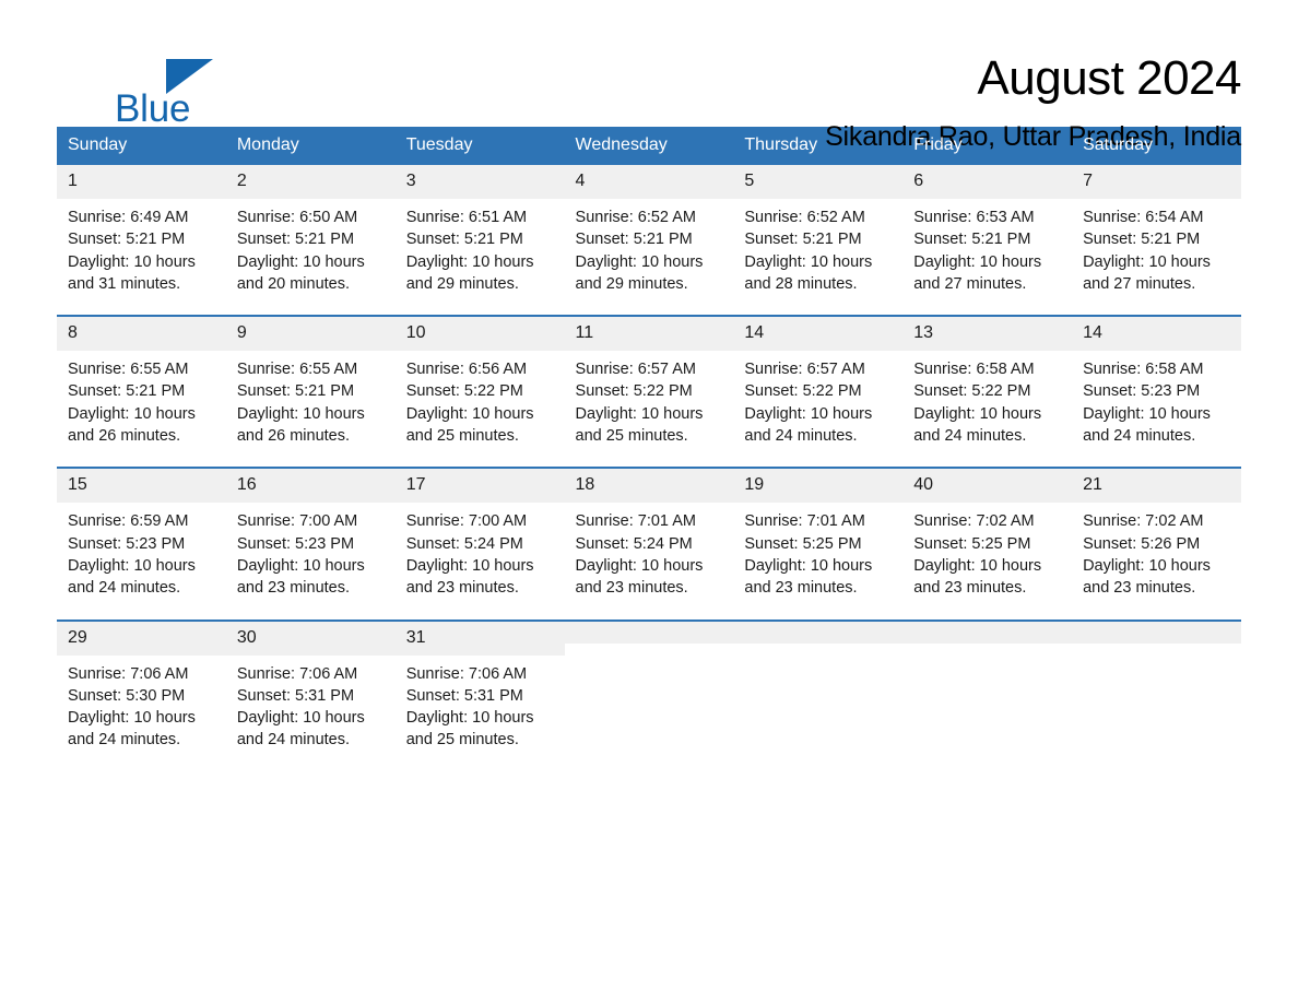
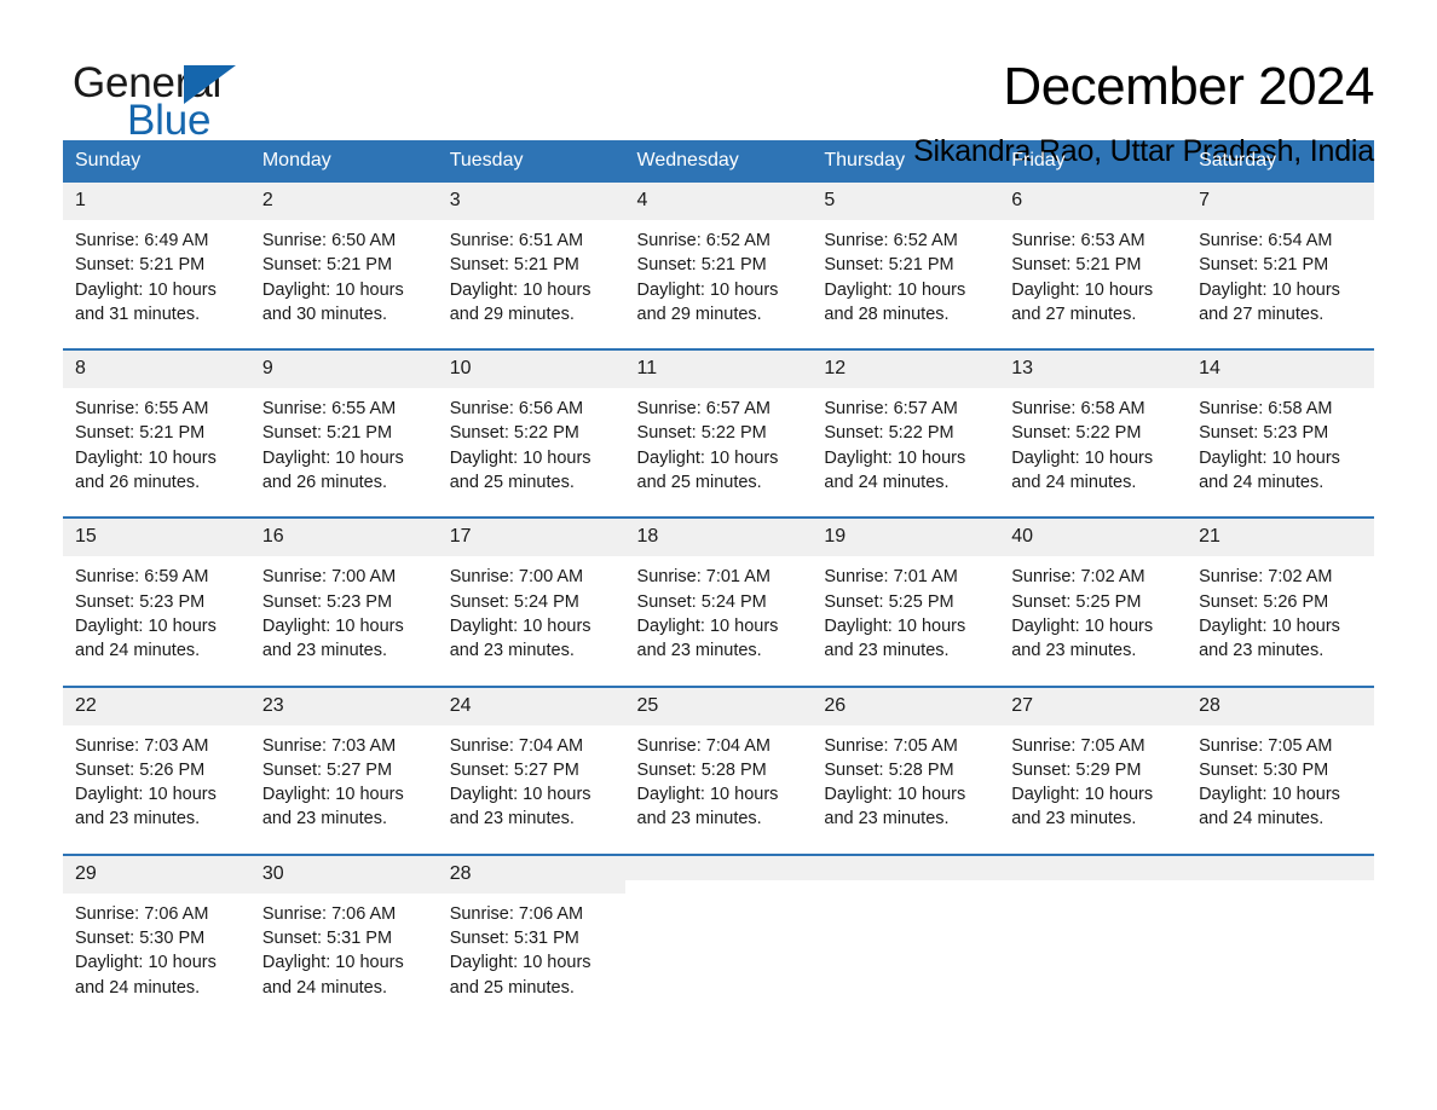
+ General
  Blue
- August 2024
+ December 2024
  Sikandrao, Uttar Ph, India
  Sunday	Monday	Tuesday	Wednesday	Thursday	Friday	Saturday
- 1 Sunrise: 6:49 AM Sunset: 5:21 PM Daylight: 10 hours and 31 minutes.	2 Sunrise: 6:50 AM Sunset: 5:21 PM Daylight: 10 hours and 20 minutes.	3 Sunrise: 6:51 AM Sunset: 5:21 PM Daylight: 10 hours and 29 minutes.	4 Sunrise: 6:52 AM Sunset: 5:21 PM Daylight: 10 hours and 29 minutes.	5 Sunrise: 6:52 AM Sunset: 5:21 PM Daylight: 10 hours and 28 minutes.	6 Sunrise: 6:53 AM Sunset: 5:21 PM Daylight: 10 hours and 27 minutes.	7 Sunrise: 6:54 AM Sunset: 5:21 PM Daylight: 10 hours and 27 minutes.
+ 1 Sunrise: 6:49 AM Sunset: 5:21 PM Daylight: 10 hours and 31 minutes.	2 Sunrise: 6:50 AM Sunset: 5:21 PM Daylight: 10 hours and 30 minutes.	3 Sunrise: 6:51 AM Sunset: 5:21 PM Daylight: 10 hours and 29 minutes.	4 Sunrise: 6:52 AM Sunset: 5:21 PM Daylight: 10 hours and 29 minutes.	5 Sunrise: 6:52 AM Sunset: 5:21 PM Daylight: 10 hours and 28 minutes.	6 Sunrise: 6:53 AM Sunset: 5:21 PM Daylight: 10 hours and 27 minutes.	7 Sunrise: 6:54 AM Sunset: 5:21 PM Daylight: 10 hours and 27 minutes.
- 8 Sunrise: 6:55 AM Sunset: 5:21 PM Daylight: 10 hours and 26 minutes.	9 Sunrise: 6:55 AM Sunset: 5:21 PM Daylight: 10 hours and 26 minutes.	10 Sunrise: 6:56 AM Sunset: 5:22 PM Daylight: 10 hours and 25 minutes.	11 Sunrise: 6:57 AM Sunset: 5:22 PM Daylight: 10 hours and 25 minutes.	14 Sunrise: 6:57 AM Sunset: 5:22 PM Daylight: 10 hours and 24 minutes.	13 Sunrise: 6:58 AM Sunset: 5:22 PM Daylight: 10 hours and 24 minutes.	14 Sunrise: 6:58 AM Sunset: 5:23 PM Daylight: 10 hours and 24 minutes.
+ 8 Sunrise: 6:55 AM Sunset: 5:21 PM Daylight: 10 hours and 26 minutes.	9 Sunrise: 6:55 AM Sunset: 5:21 PM Daylight: 10 hours and 26 minutes.	10 Sunrise: 6:56 AM Sunset: 5:22 PM Daylight: 10 hours and 25 minutes.	11 Sunrise: 6:57 AM Sunset: 5:22 PM Daylight: 10 hours and 25 minutes.	12 Sunrise: 6:57 AM Sunset: 5:22 PM Daylight: 10 hours and 24 minutes.	13 Sunrise: 6:58 AM Sunset: 5:22 PM Daylight: 10 hours and 24 minutes.	14 Sunrise: 6:58 AM Sunset: 5:23 PM Daylight: 10 hours and 24 minutes.
  15 Sunrise: 6:59 AM Sunset: 5:23 PM Daylight: 10 hours and 24 minutes.	16 Sunrise: 7:00 AM Sunset: 5:23 PM Daylight: 10 hours and 23 minutes.	17 Sunrise: 7:00 AM Sunset: 5:24 PM Daylight: 10 hours and 23 minutes.	18 Sunrise: 7:01 AM Sunset: 5:24 PM Daylight: 10 hours and 23 minutes.	19 Sunrise: 7:01 AM Sunset: 5:25 PM Daylight: 10 hours and 23 minutes.	40 Sunrise: 7:02 AM Sunset: 5:25 PM Daylight: 10 hours and 23 minutes.	21 Sunrise: 7:02 AM Sunset: 5:26 PM Daylight: 10 hours and 23 minutes.
+ 22 Sunrise: 7:03 AM Sunset: 5:26 PM Daylight: 10 hours and 23 minutes.	23 Sunrise: 7:03 AM Sunset: 5:27 PM Daylight: 10 hours and 23 minutes.	24 Sunrise: 7:04 AM Sunset: 5:27 PM Daylight: 10 hours and 23 minutes.	25 Sunrise: 7:04 AM Sunset: 5:28 PM Daylight: 10 hours and 23 minutes.	26 Sunrise: 7:05 AM Sunset: 5:28 PM Daylight: 10 hours and 23 minutes.	27 Sunrise: 7:05 AM Sunset: 5:29 PM Daylight: 10 hours and 23 minutes.	28 Sunrise: 7:05 AM Sunset: 5:30 PM Daylight: 10 hours and 24 minutes.
- 29 Sunrise: 7:06 AM Sunset: 5:30 PM Daylight: 10 hours and 24 minutes.	30 Sunrise: 7:06 AM Sunset: 5:31 PM Daylight: 10 hours and 24 minutes.	31 Sunrise: 7:06 AM Sunset: 5:31 PM Daylight: 10 hours and 25 minutes.
+ 29 Sunrise: 7:06 AM Sunset: 5:30 PM Daylight: 10 hours and 24 minutes.	30 Sunrise: 7:06 AM Sunset: 5:31 PM Daylight: 10 hours and 24 minutes.	28 Sunrise: 7:06 AM Sunset: 5:31 PM Daylight: 10 hours and 25 minutes.
